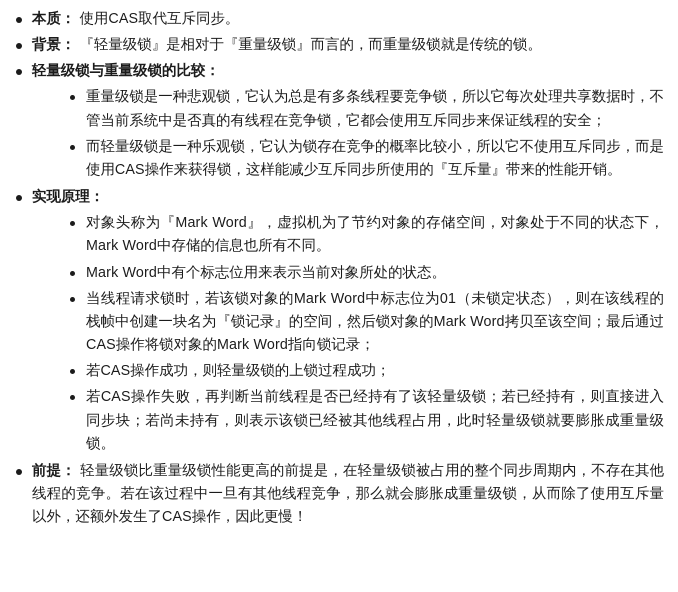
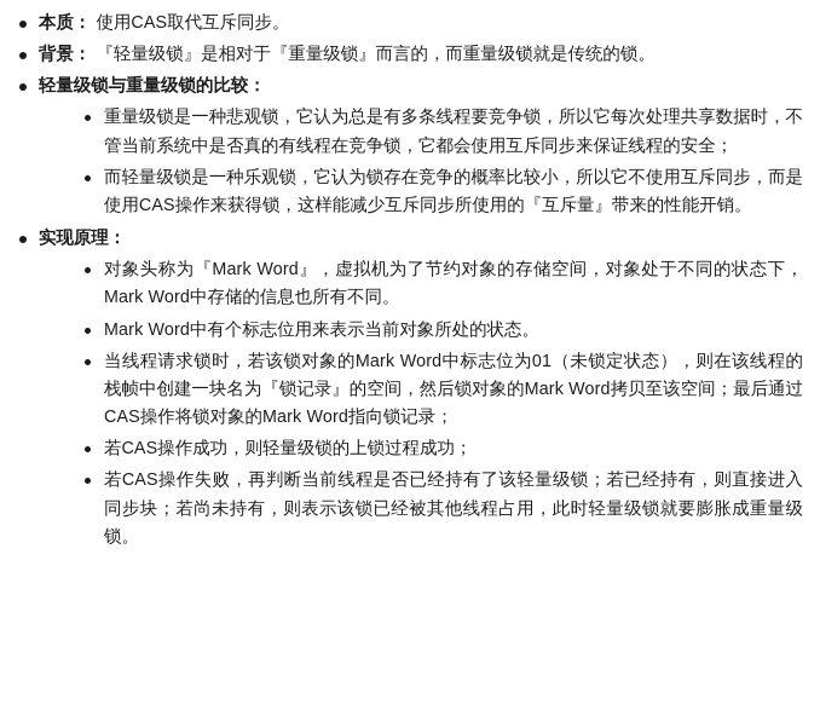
  本质： 使用CAS取代互斥同步。
  背景： 『轻量级锁』是相对于『重量级锁』而言的，而重量级锁就是传统的锁。
  轻量级锁与重量级锁的比较：
  重量级锁是一种悲观锁，它认为总是有多条线程要竞争锁，所以它每次处理共享数据时，不管当前系统中是否真的有线程在竞争锁，它都会使用互斥同步来保证线程的安全；
  而轻量级锁是一种乐观锁，它认为锁存在竞争的概率比较小，所以它不使用互斥同步，而是使用CAS操作来获得锁，这样能减少互斥同步所使用的『互斥量』带来的性能开销。
  实现原理：
  对象头称为『Mark Word』，虚拟机为了节约对象的存储空间，对象处于不同的状态下，Mark Word中存储的信息也所有不同。
  Mark Word中有个标志位用来表示当前对象所处的状态。
  当线程请求锁时，若该锁对象的Mark Word中标志位为01（未锁定状态），则在该线程的栈帧中创建一块名为『锁记录』的空间，然后锁对象的Mark Word拷贝至该空间；最后通过CAS操作将锁对象的Mark Word指向锁记录；
  若CAS操作成功，则轻量级锁的上锁过程成功；
  若CAS操作失败，再判断当前线程是否已经持有了该轻量级锁；若已经持有，则直接进入同步块；若尚未持有，则表示该锁已经被其他线程占用，此时轻量级锁就要膨胀成重量级锁。
- 前提： 轻量级锁比重量级锁性能更高的前提是，在轻量级锁被占用的整个同步周期内，不存在其他线程的竞争。若在该过程中一旦有其他线程竞争，那么就会膨胀成重量级锁，从而除了使用互斥量以外，还额外发生了CAS操作，因此更慢！
